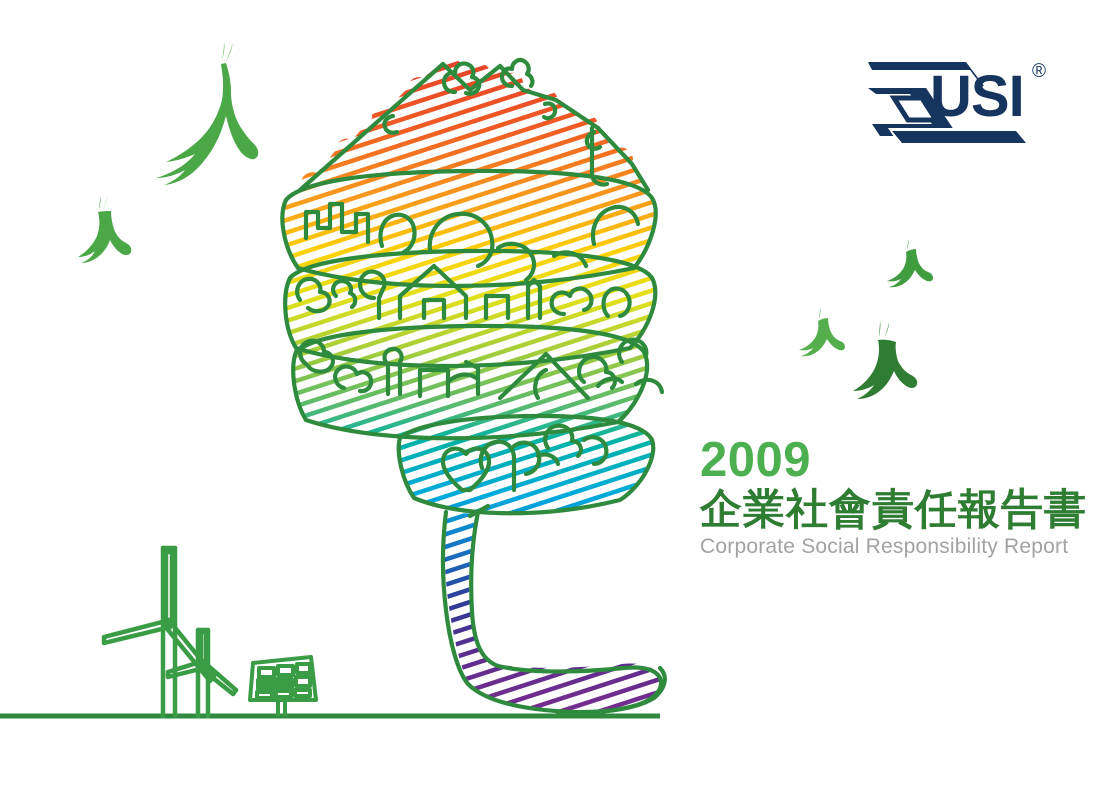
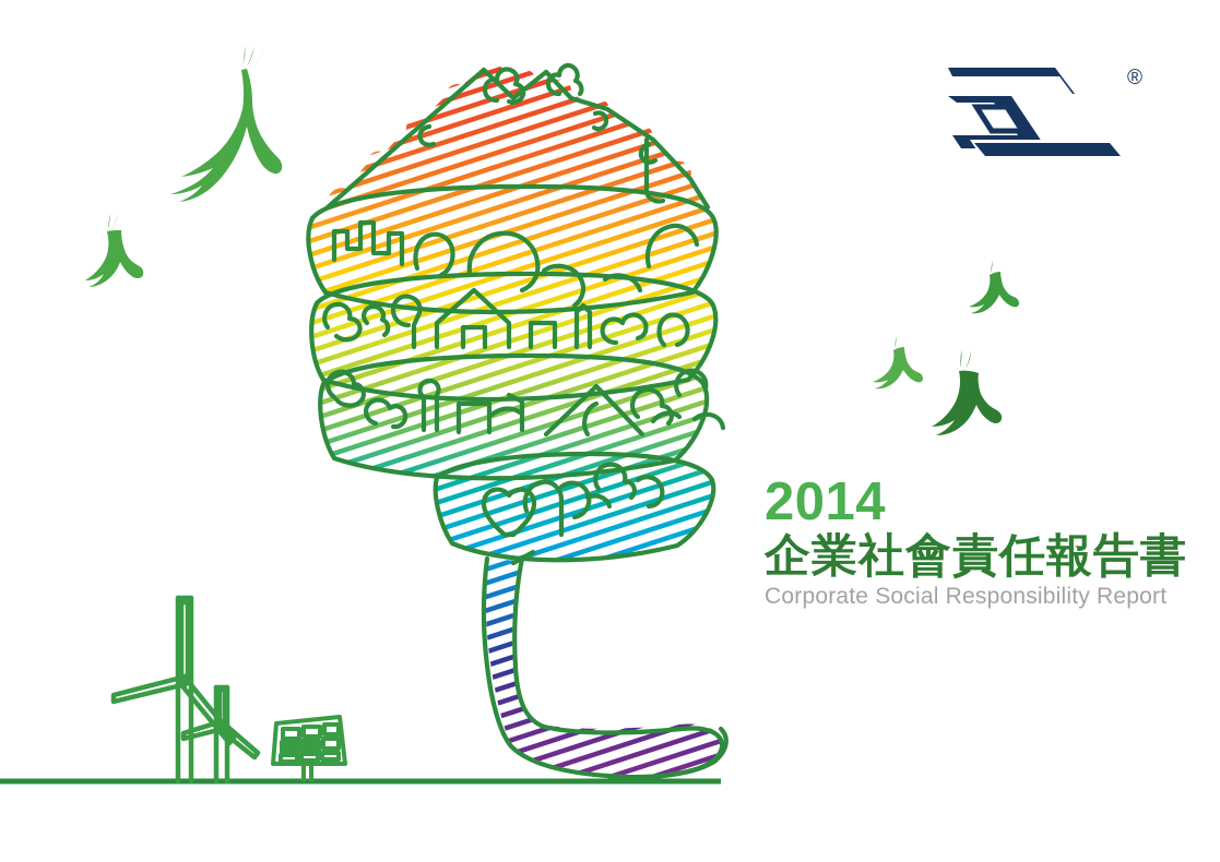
- USI
  ®
- 2009
+ 2014
  企業社會責任報告書
  Corporate Social Responsibility Report
